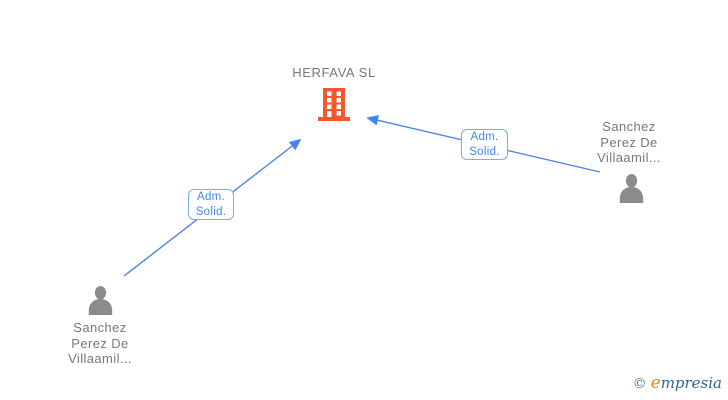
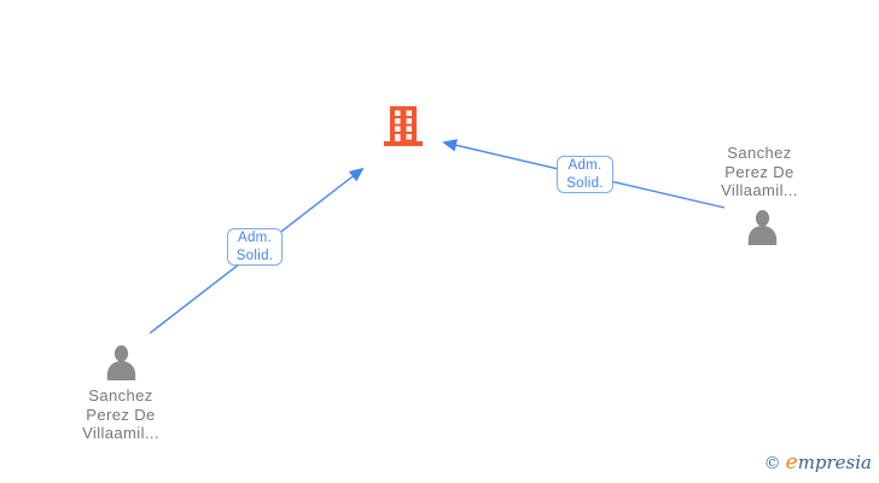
- HERFAVA SL
  Adm. Solid.
  Adm. Solid.
  Sanchez Perez De Villaamil...
  Sanchez Perez De Villaamil...
  © empresia
